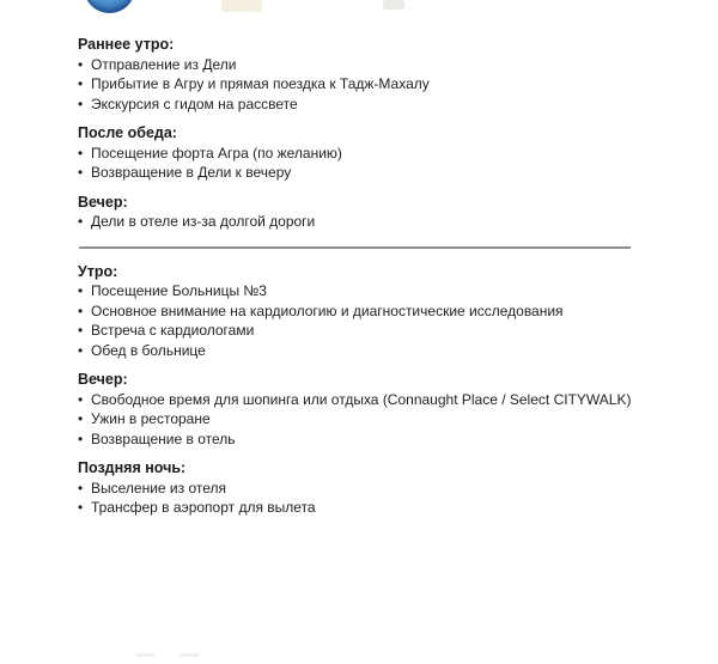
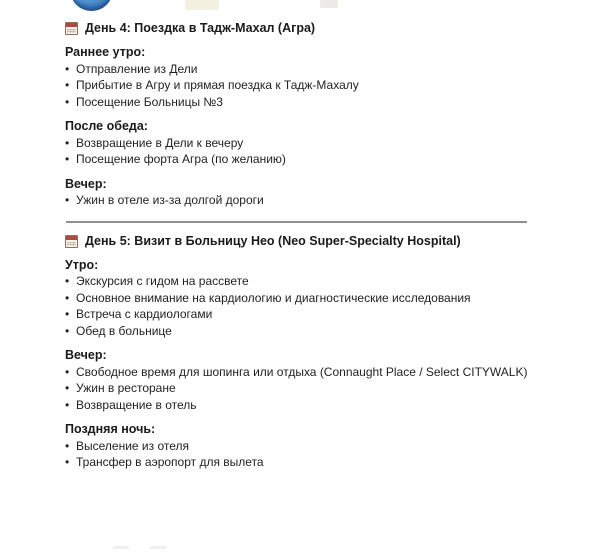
+ День 4: Поездка в Тадж-Махал (Агра)
  Раннее утро:
  •
  Отправление из Дели
  •
  Прибытие в Агру и прямая поездка к Тадж-Махалу
  •
- Экскурсия с гидом на рассвете
+ Посещение Больницы №3
  После обеда:
  •
- Посещение форта Агра (по желанию)
+ Возвращение в Дели к вечеру
  •
- Возвращение в Дели к вечеру
+ Посещение форта Агра (по желанию)
  Вечер:
  •
- Дели в отеле из-за долгой дороги
+ Ужин в отеле из-за долгой дороги
+ День 5: Визит в Больницу Нео (Neo Super-Specialty Hospital)
  Утро:
  •
- Посещение Больницы №3
+ Экскурсия с гидом на рассвете
  •
  Основное внимание на кардиологию и диагностические исследования
  •
  Встреча с кардиологами
  •
  Обед в больнице
  Вечер:
  •
  Свободное время для шопинга или отдыха (Connaught Place / Select CITYWALK)
  •
  Ужин в ресторане
  •
  Возвращение в отель
  Поздняя ночь:
  •
  Выселение из отеля
  •
  Трансфер в аэропорт для вылета
